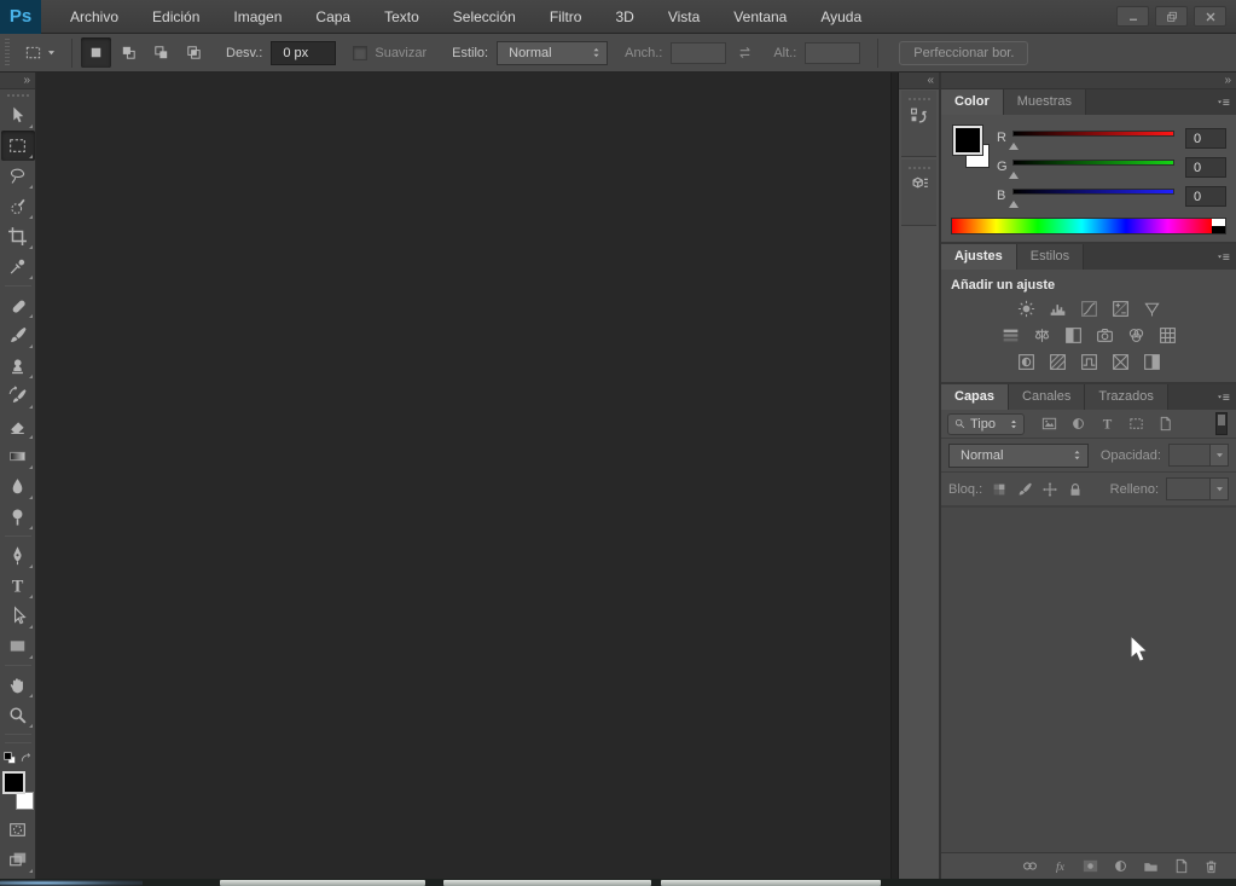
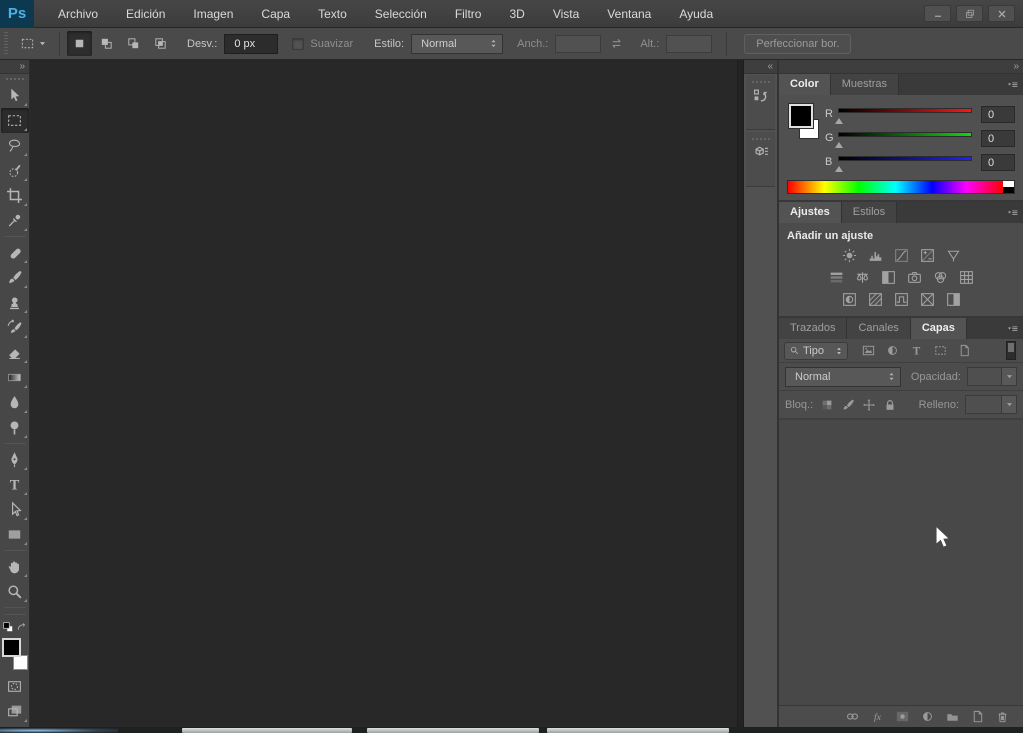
  Ps
  Archivo
  Edición
  Imagen
  Capa
  Texto
  Selección
  Filtro
  3D
  Vista
  Ventana
  Ayuda
  Desv.:
  0 px
  Suavizar
  Estilo:
  Normal
  Anch.:
  Alt.:
  Perfeccionar bor.
  »
  T
  «
  »
  Color
  Muestras
  R
  0
  G
  0
  B
  0
  Ajustes
  Estilos
  Añadir un ajuste
- Capas
+ Trazados
  Canales
- Trazados
+ Capas
  Tipo
  T
  Normal
  Opacidad:
  Bloq.:
  Relleno:
  fx
